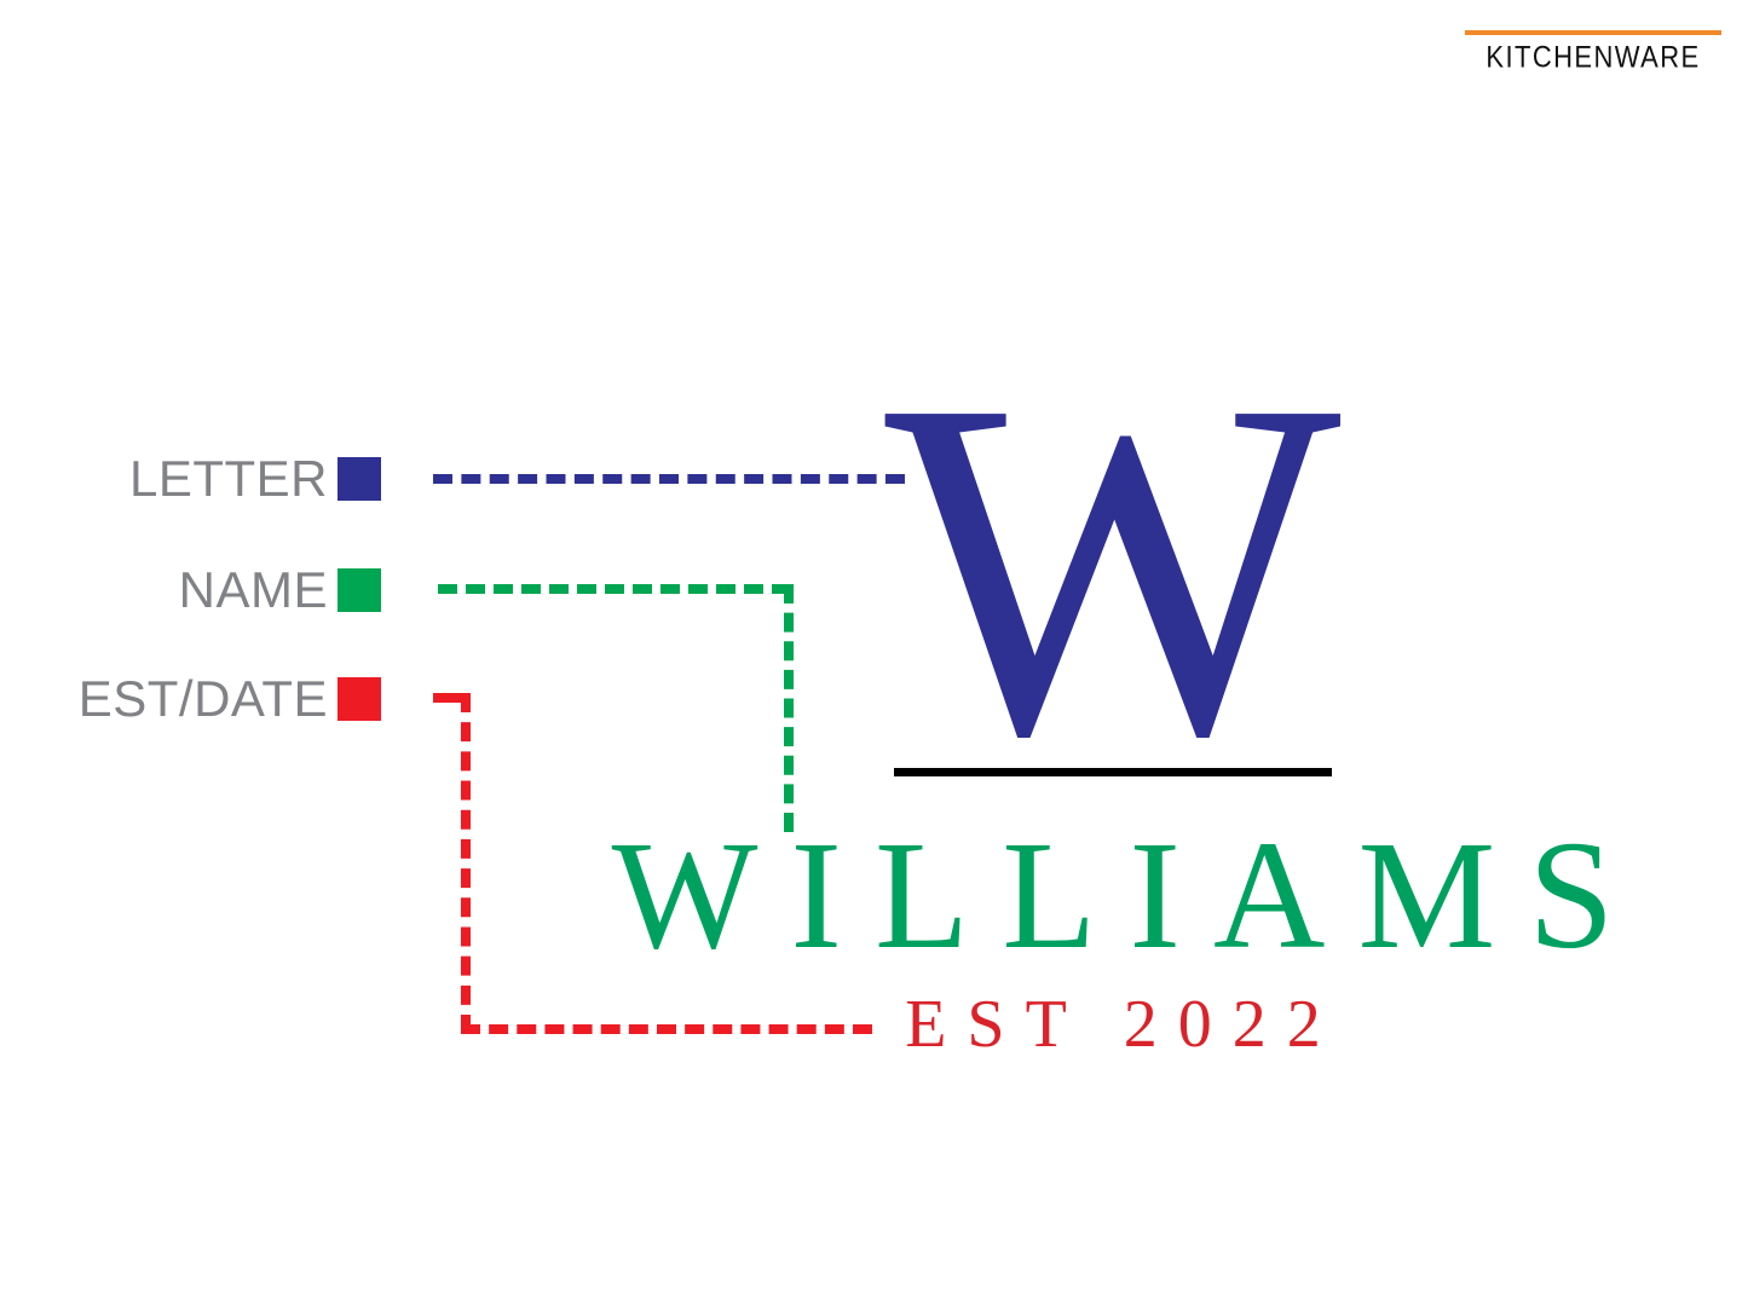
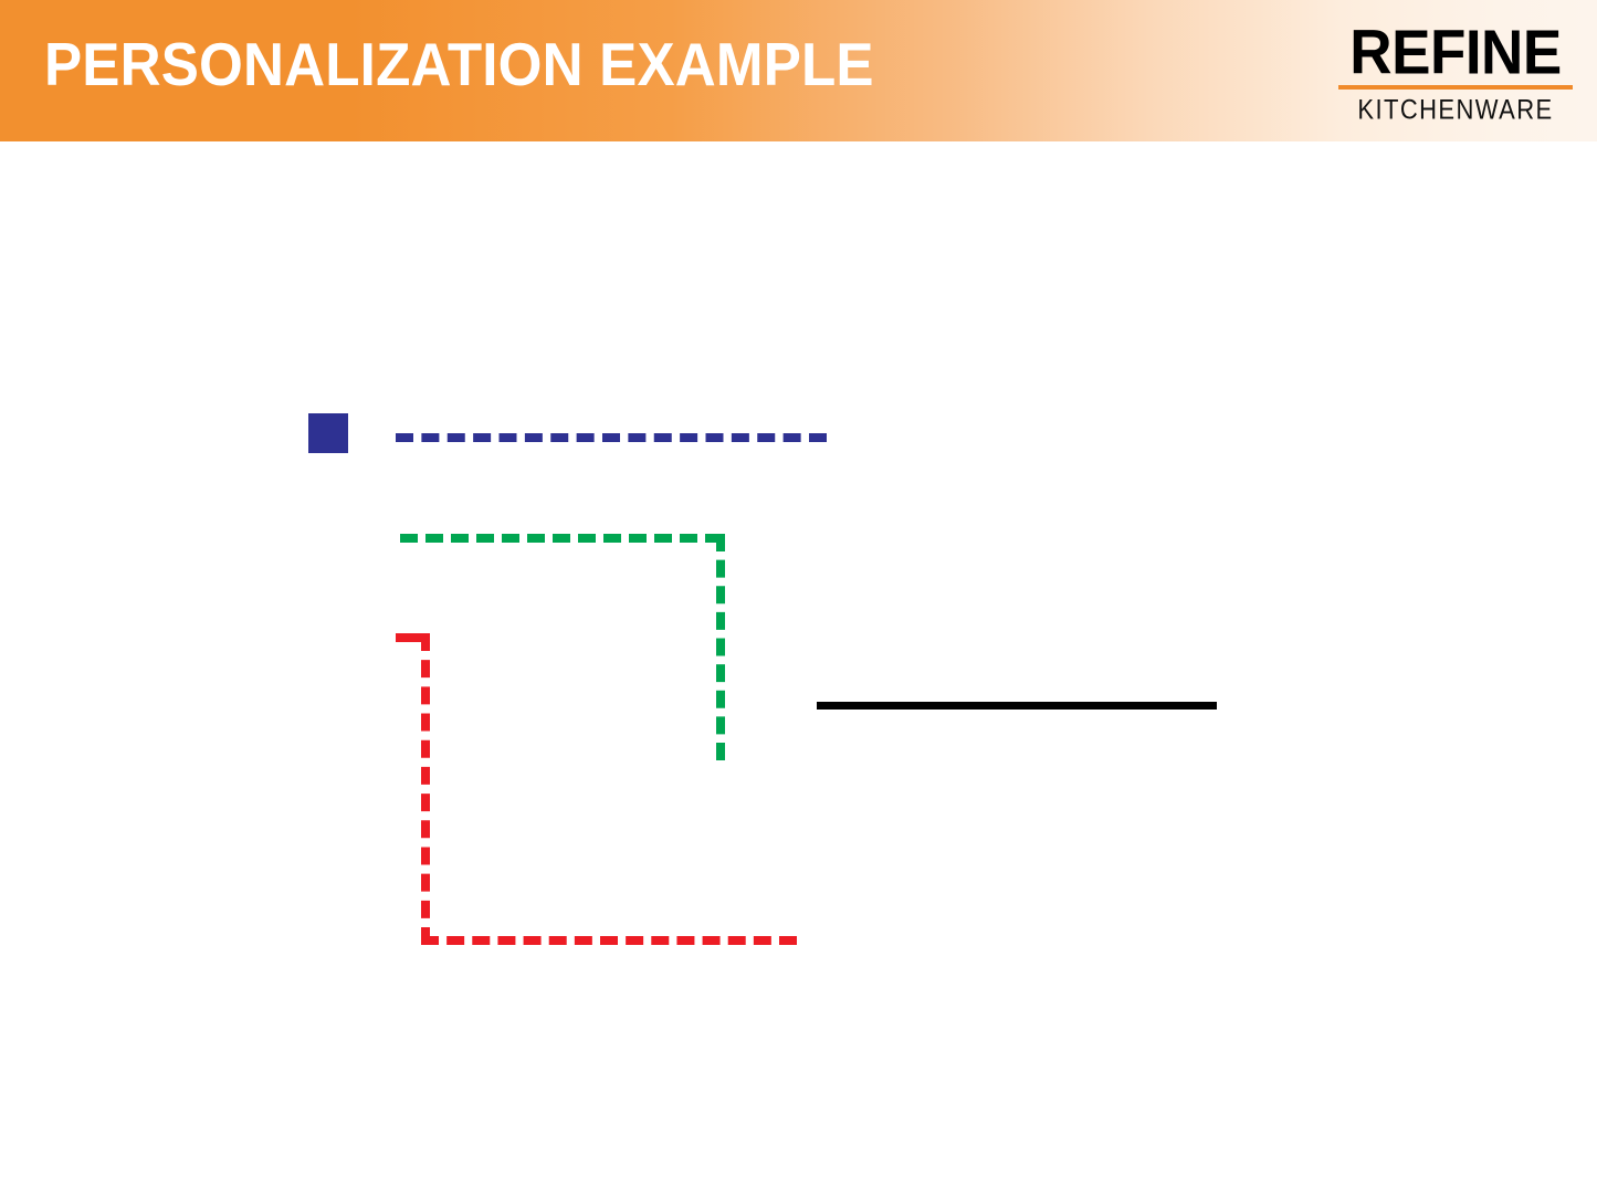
+ PERSONALIZATION EXAMPLE
+ REFINE
  KITCHENWARE
- LETTER
- NAME
- EST/DATE
- W
- WILLIAMS
- EST 2022
